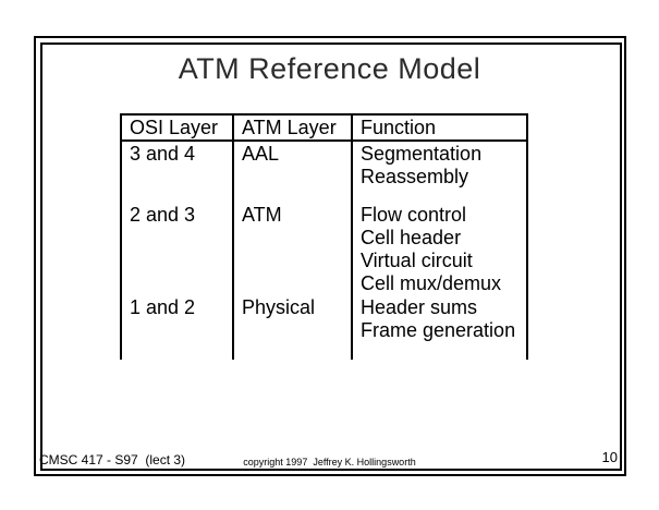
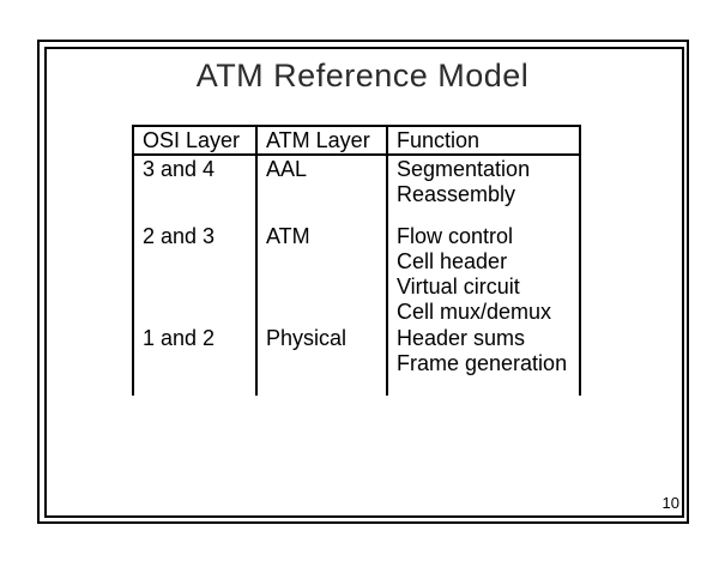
  ATM Reference Model
  OSI Layer	ATM Layer	Function
  3 and 4	AAL	Segmentation Reassembly
  2 and 3	ATM	Flow control Cell header Virtual circuit Cell mux/demux
  1 and 2	Physical	Header sums Frame generation
- CMSC 417 - S97 (lect 3)
- copyright 1997 Jeffrey K. Hollingsworth
  10
